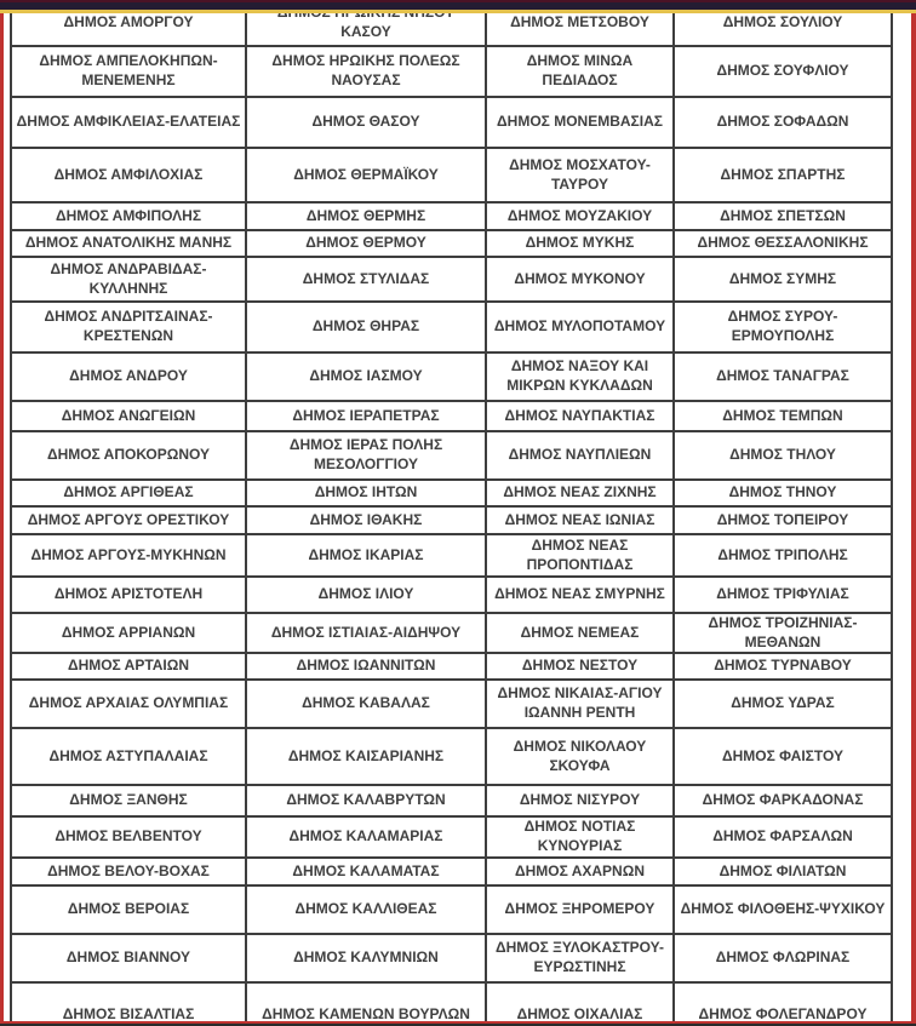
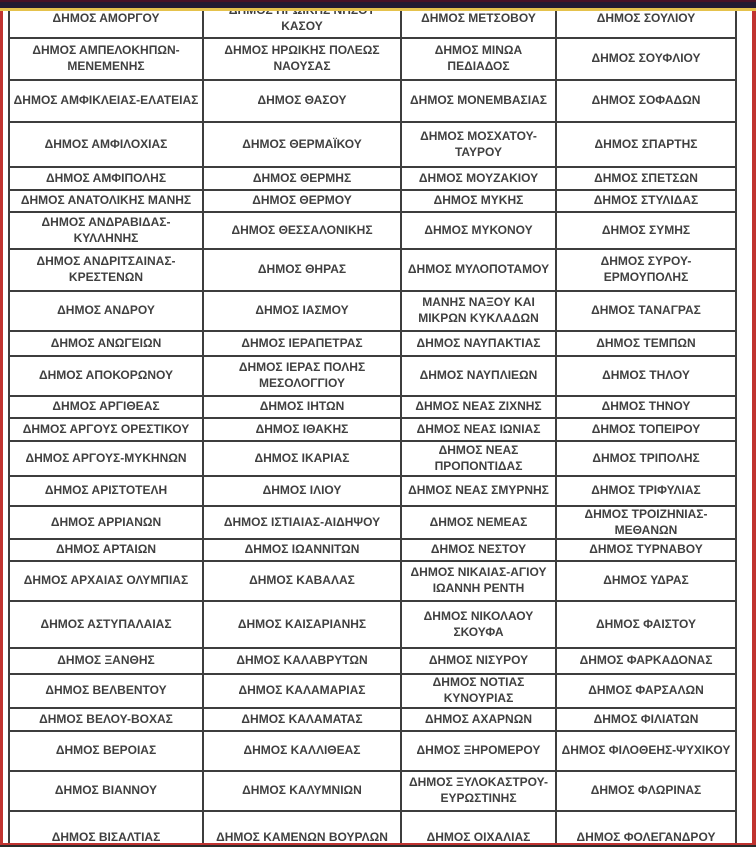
  ΔΗΜΟΣ ΑΜΟΡΓΟΥ
  ΔΗΜΟΣ ΜΕΤΣΟΒΟΥ
  ΔΗΜΟΣ ΣΟΥΛΙΟΥ
  ΔΗΜΟΣ ΑΜΠΕΛΟΚΗΠΩΝ-ΜΕΝΕΜΕΝΗΣ
  ΔΗΜΟΣ ΗΡΩΙΚΗΣ ΠΟΛΕΩΣ ΝΑΟΥΣΑΣ
  ΔΗΜΟΣ ΜΙΝΩΑ ΠΕΔΙΑΔΟΣ
  ΔΗΜΟΣ ΣΟΥΦΛΙΟΥ
  ΔΗΜΟΣ ΑΜΦΙΚΛΕΙΑΣ-ΕΛΑΤΕΙΑΣ
  ΔΗΜΟΣ ΘΑΣΟΥ
  ΔΗΜΟΣ ΜΟΝΕΜΒΑΣΙΑΣ
  ΔΗΜΟΣ ΣΟΦΑΔΩΝ
  ΔΗΜΟΣ ΑΜΦΙΛΟΧΙΑΣ
  ΔΗΜΟΣ ΘΕΡΜΑΪΚΟΥ
  ΔΗΜΟΣ ΜΟΣΧΑΤΟΥ-ΤΑΥΡΟΥ
  ΔΗΜΟΣ ΣΠΑΡΤΗΣ
  ΔΗΜΟΣ ΑΜΦΙΠΟΛΗΣ
  ΔΗΜΟΣ ΘΕΡΜΗΣ
  ΔΗΜΟΣ ΜΟΥΖΑΚΙΟΥ
  ΔΗΜΟΣ ΣΠΕΤΣΩΝ
  ΔΗΜΟΣ ΑΝΑΤΟΛΙΚΗΣ ΜΑΝΗΣ
  ΔΗΜΟΣ ΘΕΡΜΟΥ
  ΔΗΜΟΣ ΜΥΚΗΣ
- ΔΗΜΟΣ ΘΕΣΣΑΛΟΝΙΚΗΣ
+ ΔΗΜΟΣ ΣΤΥΛΙΔΑΣ
  ΔΗΜΟΣ ΑΝΔΡΑΒΙΔΑΣ-ΚΥΛΛΗΝΗΣ
- ΔΗΜΟΣ ΣΤΥΛΙΔΑΣ
+ ΔΗΜΟΣ ΘΕΣΣΑΛΟΝΙΚΗΣ
  ΔΗΜΟΣ ΜΥΚΟΝΟΥ
  ΔΗΜΟΣ ΣΥΜΗΣ
  ΔΗΜΟΣ ΑΝΔΡΙΤΣΑΙΝΑΣ-ΚΡΕΣΤΕΝΩΝ
  ΔΗΜΟΣ ΘΗΡΑΣ
  ΔΗΜΟΣ ΜΥΛΟΠΟΤΑΜΟΥ
  ΔΗΜΟΣ ΣΥΡΟΥ-ΕΡΜΟΥΠΟΛΗΣ
  ΔΗΜΟΣ ΑΝΔΡΟΥ
  ΔΗΜΟΣ ΙΑΣΜΟΥ
- ΔΗΜΟΣ ΝΑΞΟΥ ΚΑΙ ΜΙΚΡΩΝ ΚΥΚΛΑΔΩΝ
+ ΜΑΝΗΣ ΝΑΞΟΥ ΚΑΙ ΜΙΚΡΩΝ ΚΥΚΛΑΔΩΝ
  ΔΗΜΟΣ ΤΑΝΑΓΡΑΣ
  ΔΗΜΟΣ ΑΝΩΓΕΙΩΝ
  ΔΗΜΟΣ ΙΕΡΑΠΕΤΡΑΣ
  ΔΗΜΟΣ ΝΑΥΠΑΚΤΙΑΣ
  ΔΗΜΟΣ ΤΕΜΠΩΝ
  ΔΗΜΟΣ ΑΠΟΚΟΡΩΝΟΥ
  ΔΗΜΟΣ ΙΕΡΑΣ ΠΟΛΗΣ ΜΕΣΟΛΟΓΓΙΟΥ
  ΔΗΜΟΣ ΝΑΥΠΛΙΕΩΝ
  ΔΗΜΟΣ ΤΗΛΟΥ
  ΔΗΜΟΣ ΑΡΓΙΘΕΑΣ
  ΔΗΜΟΣ ΙΗΤΩΝ
  ΔΗΜΟΣ ΝΕΑΣ ΖΙΧΝΗΣ
  ΔΗΜΟΣ ΤΗΝΟΥ
  ΔΗΜΟΣ ΑΡΓΟΥΣ ΟΡΕΣΤΙΚΟΥ
  ΔΗΜΟΣ ΙΘΑΚΗΣ
  ΔΗΜΟΣ ΝΕΑΣ ΙΩΝΙΑΣ
  ΔΗΜΟΣ ΤΟΠΕΙΡΟΥ
  ΔΗΜΟΣ ΑΡΓΟΥΣ-ΜΥΚΗΝΩΝ
  ΔΗΜΟΣ ΙΚΑΡΙΑΣ
  ΔΗΜΟΣ ΝΕΑΣ ΠΡΟΠΟΝΤΙΔΑΣ
  ΔΗΜΟΣ ΤΡΙΠΟΛΗΣ
  ΔΗΜΟΣ ΑΡΙΣΤΟΤΕΛΗ
  ΔΗΜΟΣ ΙΛΙΟΥ
  ΔΗΜΟΣ ΝΕΑΣ ΣΜΥΡΝΗΣ
  ΔΗΜΟΣ ΤΡΙΦΥΛΙΑΣ
  ΔΗΜΟΣ ΑΡΡΙΑΝΩΝ
  ΔΗΜΟΣ ΙΣΤΙΑΙΑΣ-ΑΙΔΗΨΟΥ
  ΔΗΜΟΣ ΝΕΜΕΑΣ
  ΔΗΜΟΣ ΤΡΟΙΖΗΝΙΑΣ-ΜΕΘΑΝΩΝ
  ΔΗΜΟΣ ΑΡΤΑΙΩΝ
  ΔΗΜΟΣ ΙΩΑΝΝΙΤΩΝ
  ΔΗΜΟΣ ΝΕΣΤΟΥ
  ΔΗΜΟΣ ΤΥΡΝΑΒΟΥ
  ΔΗΜΟΣ ΑΡΧΑΙΑΣ ΟΛΥΜΠΙΑΣ
  ΔΗΜΟΣ ΚΑΒΑΛΑΣ
  ΔΗΜΟΣ ΝΙΚΑΙΑΣ-ΑΓΙΟΥ ΙΩΑΝΝΗ ΡΕΝΤΗ
  ΔΗΜΟΣ ΥΔΡΑΣ
  ΔΗΜΟΣ ΑΣΤΥΠΑΛΑΙΑΣ
  ΔΗΜΟΣ ΚΑΙΣΑΡΙΑΝΗΣ
  ΔΗΜΟΣ ΝΙΚΟΛΑΟΥ ΣΚΟΥΦΑ
  ΔΗΜΟΣ ΦΑΙΣΤΟΥ
  ΔΗΜΟΣ ΞΑΝΘΗΣ
  ΔΗΜΟΣ ΚΑΛΑΒΡΥΤΩΝ
  ΔΗΜΟΣ ΝΙΣΥΡΟΥ
  ΔΗΜΟΣ ΦΑΡΚΑΔΟΝΑΣ
  ΔΗΜΟΣ ΒΕΛΒΕΝΤΟΥ
  ΔΗΜΟΣ ΚΑΛΑΜΑΡΙΑΣ
  ΔΗΜΟΣ ΝΟΤΙΑΣ ΚΥΝΟΥΡΙΑΣ
  ΔΗΜΟΣ ΦΑΡΣΑΛΩΝ
  ΔΗΜΟΣ ΒΕΛΟΥ-ΒΟΧΑΣ
  ΔΗΜΟΣ ΚΑΛΑΜΑΤΑΣ
  ΔΗΜΟΣ ΑΧΑΡΝΩΝ
  ΔΗΜΟΣ ΦΙΛΙΑΤΩΝ
  ΔΗΜΟΣ ΒΕΡΟΙΑΣ
  ΔΗΜΟΣ ΚΑΛΛΙΘΕΑΣ
  ΔΗΜΟΣ ΞΗΡΟΜΕΡΟΥ
  ΔΗΜΟΣ ΦΙΛΟΘΕΗΣ-ΨΥΧΙΚΟΥ
  ΔΗΜΟΣ ΒΙΑΝΝΟΥ
  ΔΗΜΟΣ ΚΑΛΥΜΝΙΩΝ
  ΔΗΜΟΣ ΞΥΛΟΚΑΣΤΡΟΥ-ΕΥΡΩΣΤΙΝΗΣ
  ΔΗΜΟΣ ΦΛΩΡΙΝΑΣ
  ΔΗΜΟΣ ΒΙΣΑΛΤΙΑΣ
  ΔΗΜΟΣ ΚΑΜΕΝΩΝ ΒΟΥΡΛΩΝ
  ΔΗΜΟΣ ΟΙΧΑΛΙΑΣ
  ΔΗΜΟΣ ΦΟΛΕΓΑΝΔΡΟΥ
